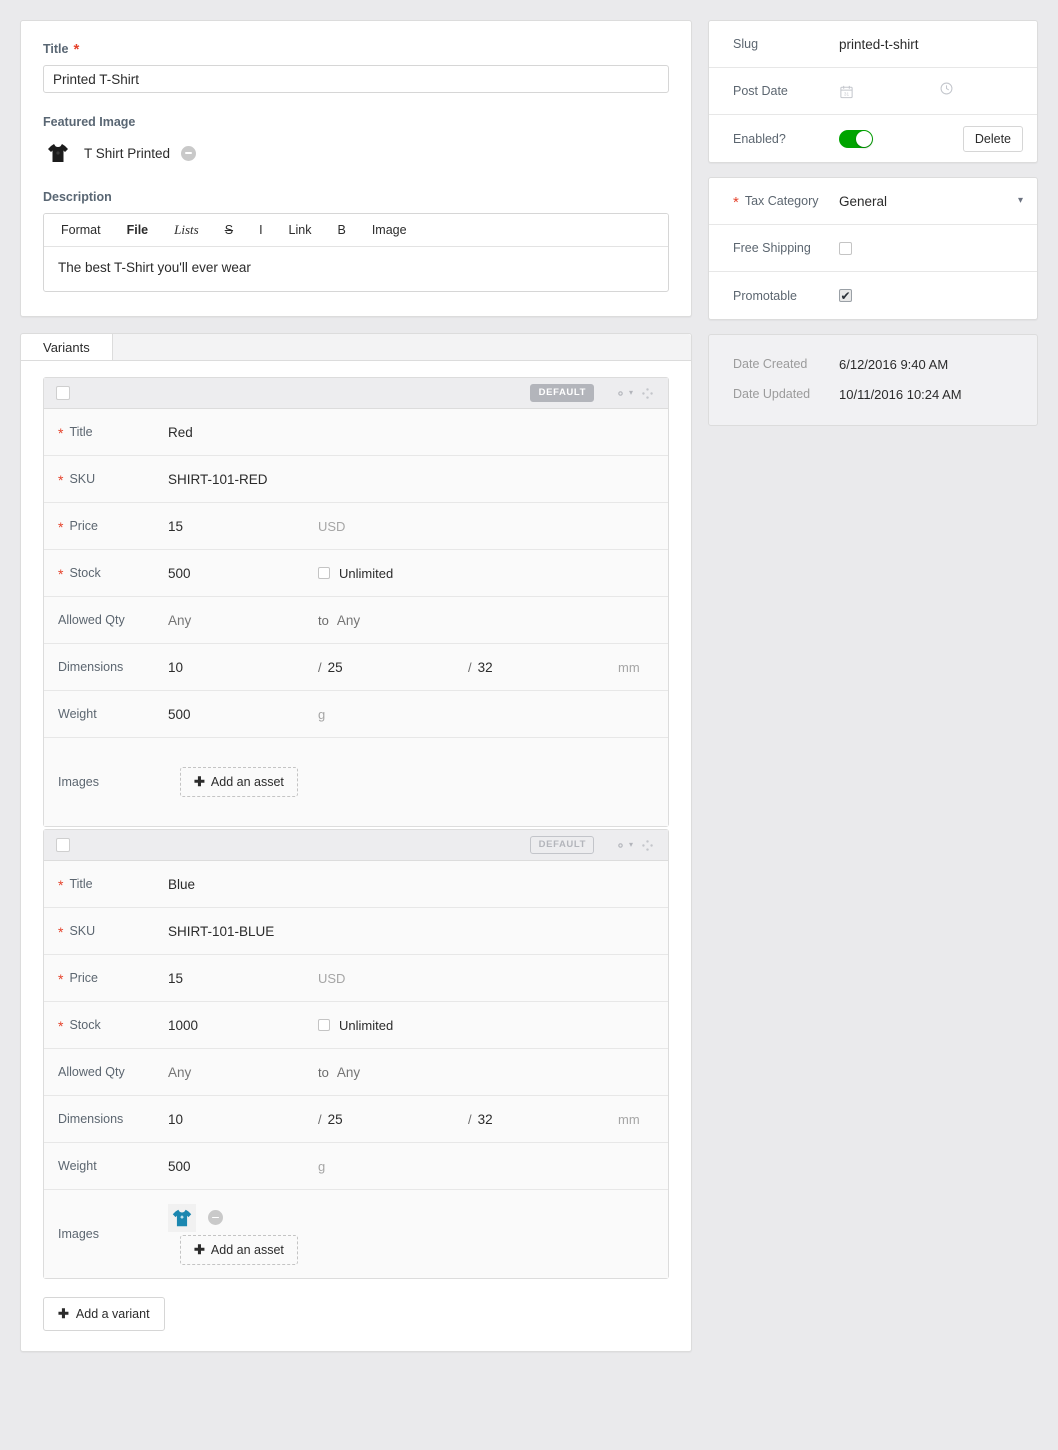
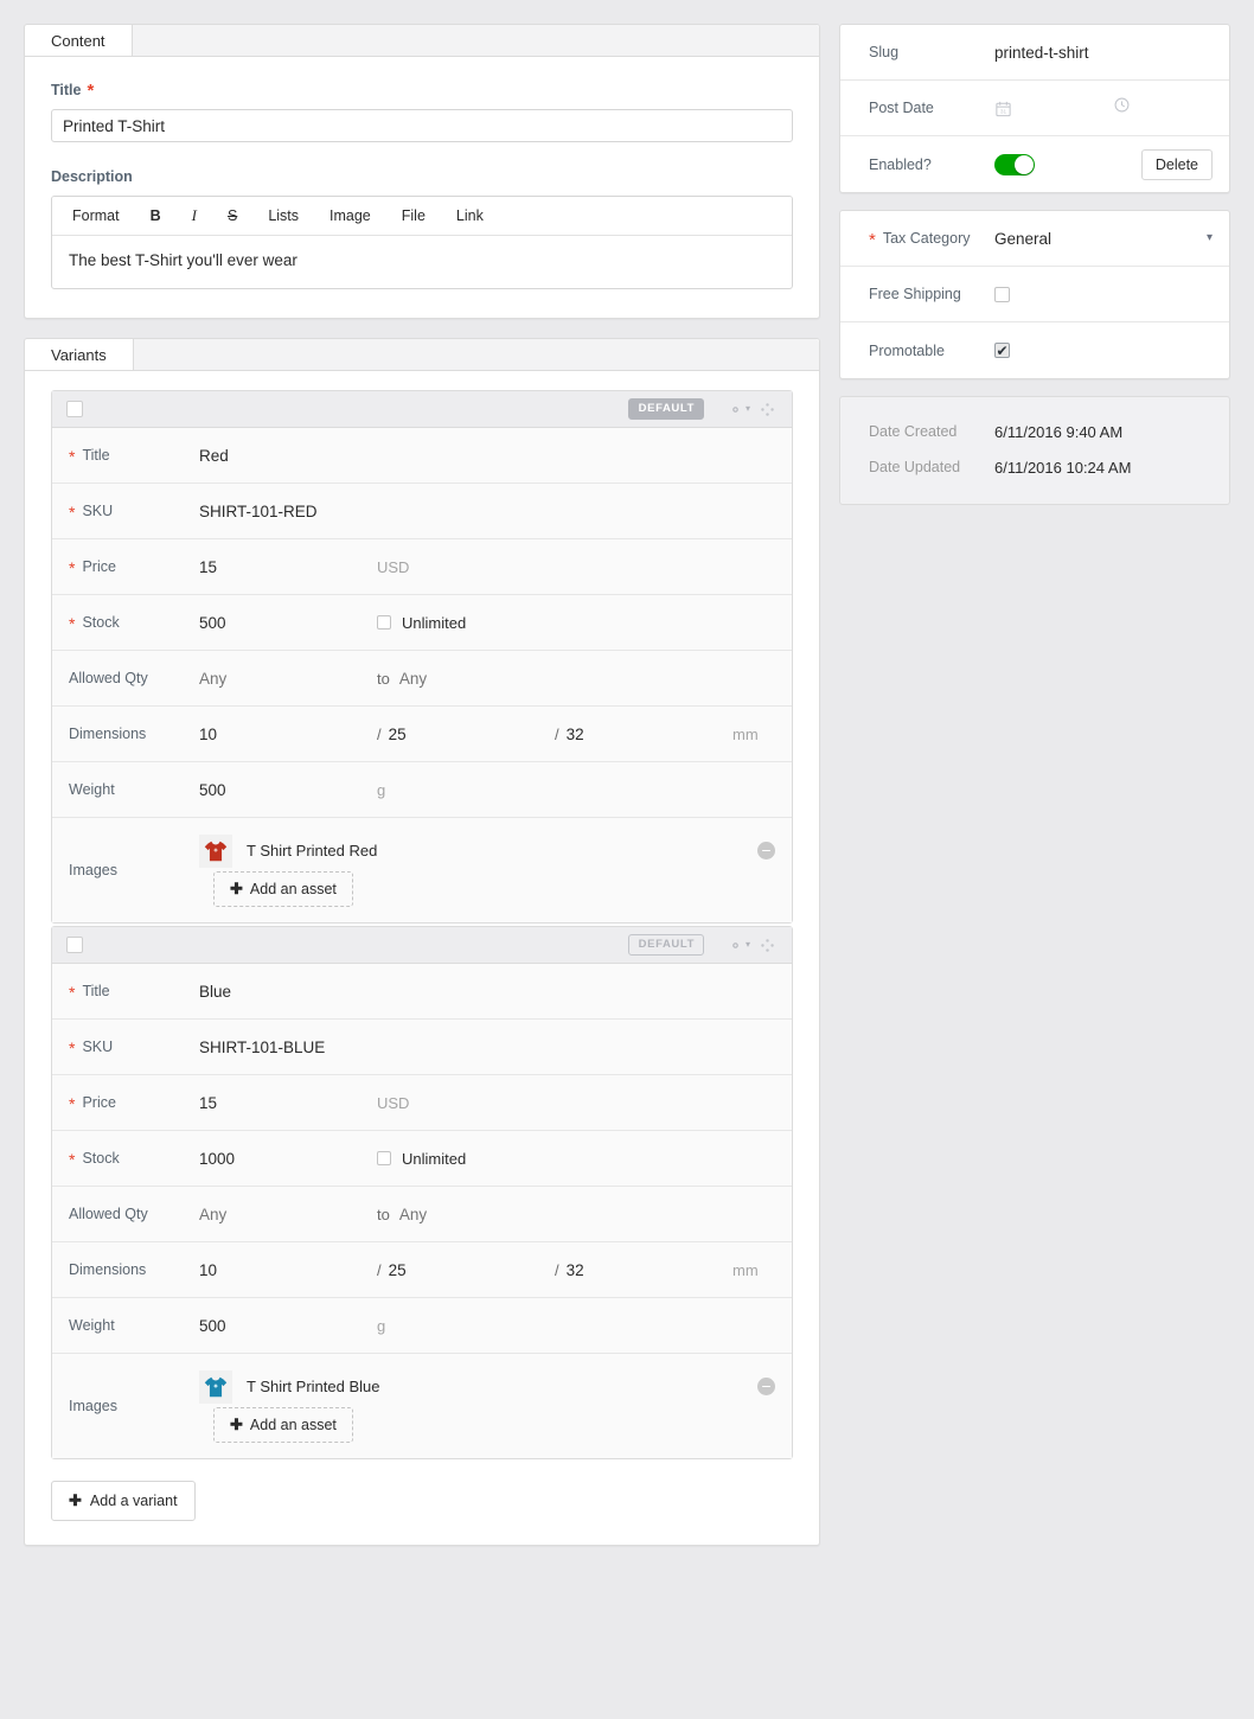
+ Content
  Title
  *
  Printed T-Shirt
- Featured Image
- T Shirt Printed
  Description
  Format
- File
+ B
- Lists
+ I
  S
- I
+ Lists
- Link
+ Image
- B
+ File
- Image
+ Link
  The best T-Shirt you'll ever wear
  Variants
  DEFAULT
  ▾
  *
  Title
  Red
  *
  SKU
  SHIRT-101-RED
  *
  Price
  15
  USD
  *
  Stock
  500
  Unlimited
  Allowed Qty
  Any
  to
  Any
  Dimensions
  10
  /
  25
  /
  32
  mm
  Weight
  500
  g
  Images
+ T Shirt Printed Red
  ✚
  Add an asset
  DEFAULT
  ▾
  *
  Title
  Blue
  *
  SKU
  SHIRT-101-BLUE
  *
  Price
  15
  USD
  *
  Stock
  1000
  Unlimited
  Allowed Qty
  Any
  to
  Any
  Dimensions
  10
  /
  25
  /
  32
  mm
  Weight
  500
  g
  Images
+ T Shirt Printed Blue
  ✚
  Add an asset
  ✚
  Add a variant
  Slug
  printed-t-shirt
  Post Date
  Enabled?
  Delete
  *
  Tax Category
  General
  ▾
  Free Shipping
  Promotable
  ✔
  Date Created
- 6/12/2016 9:40 AM
+ 6/11/2016 9:40 AM
  Date Updated
- 10/11/2016 10:24 AM
+ 6/11/2016 10:24 AM
